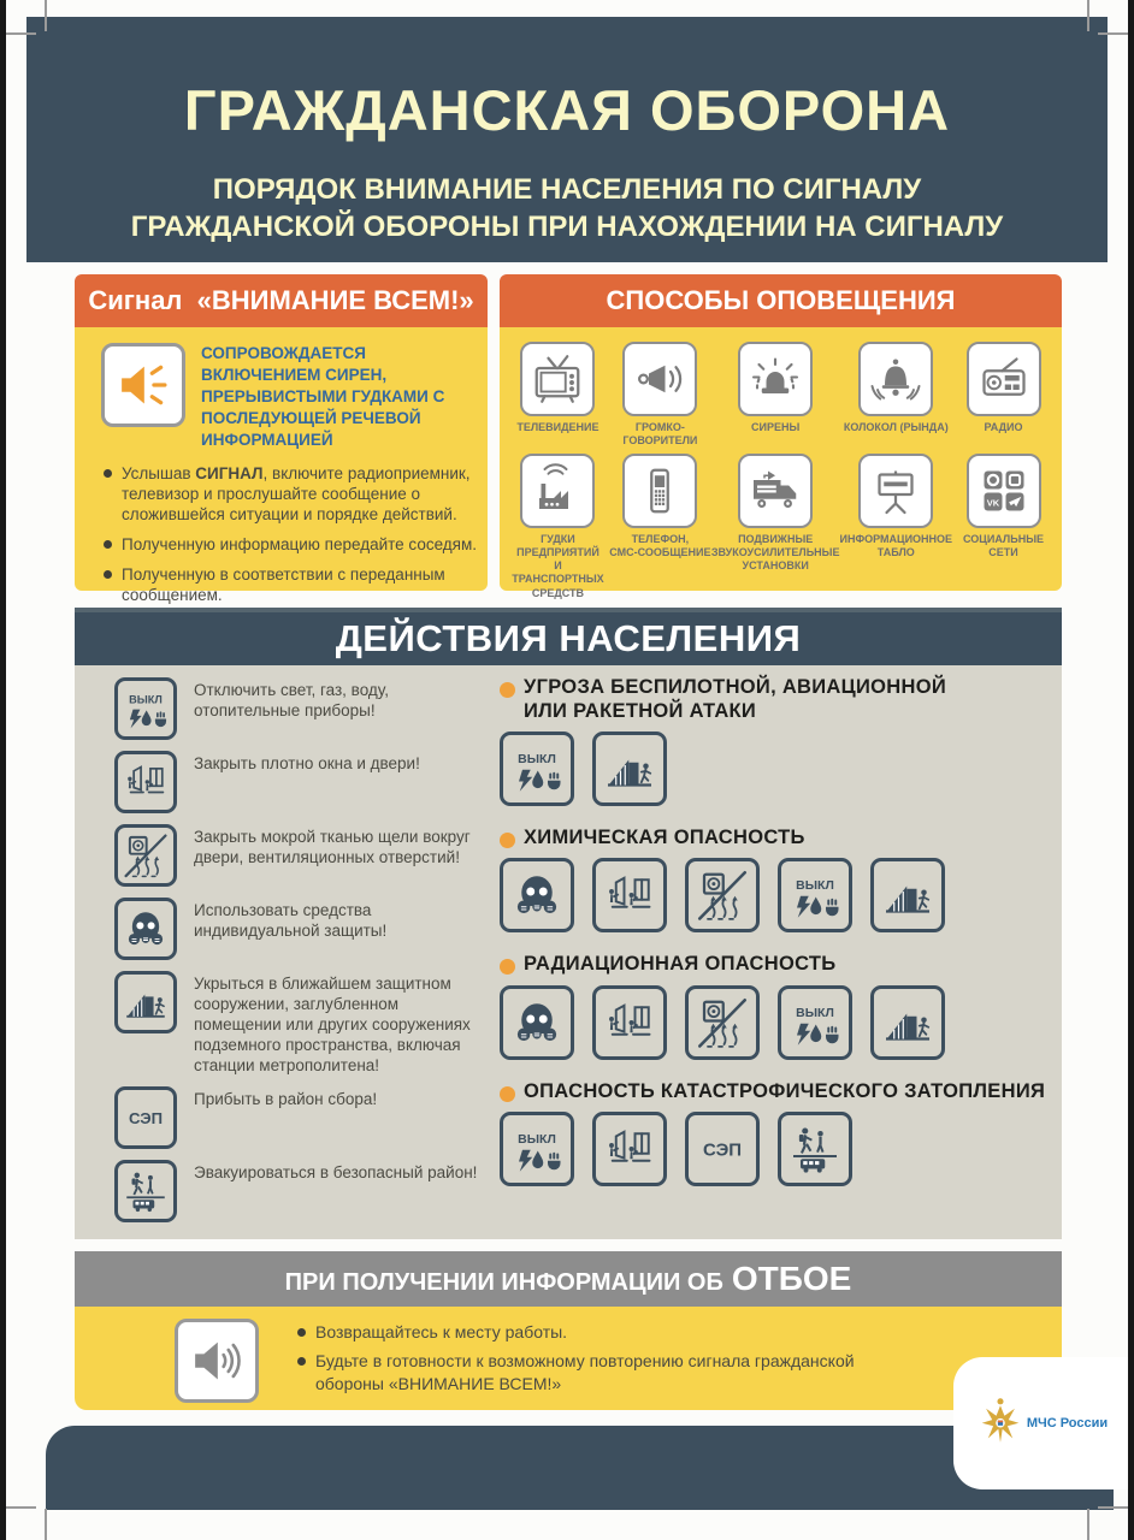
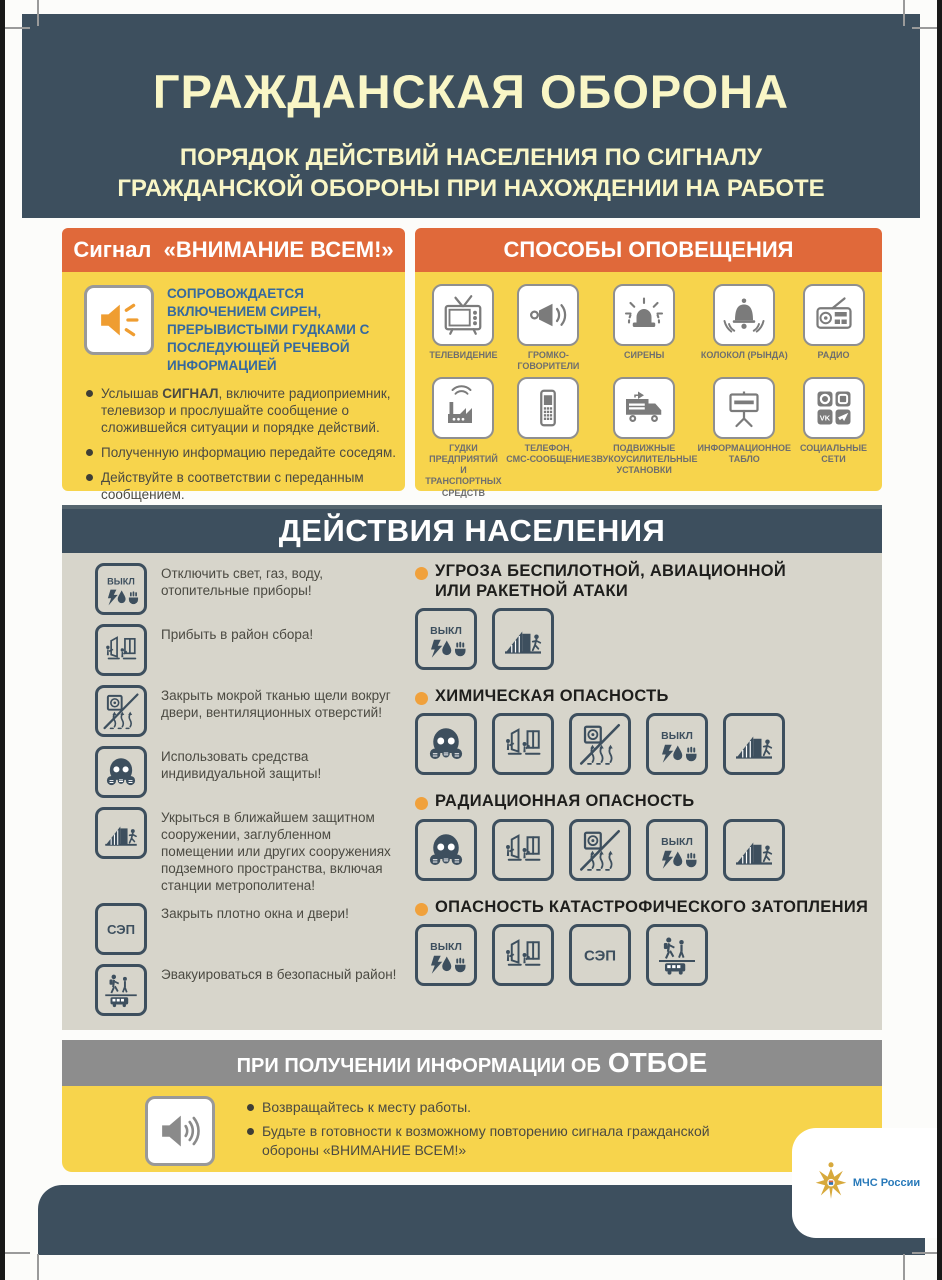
  ГРАЖДАНСКАЯ ОБОРОНА
- ПОРЯДОК ВНИМАНИЕ НАСЕЛЕНИЯ ПО СИГНАЛУ
+ ПОРЯДОК ДЕЙСТВИЙ НАСЕЛЕНИЯ ПО СИГНАЛУ
- ГРАЖДАНСКОЙ ОБОРОНЫ ПРИ НАХОЖДЕНИИ НА СИГНАЛУ
+ ГРАЖДАНСКОЙ ОБОРОНЫ ПРИ НАХОЖДЕНИИ НА РАБОТЕ
  Сигнал
  «ВНИМАНИЕ ВСЕМ!»
  СОПРОВОЖДАЕТСЯ ВКЛЮЧЕНИЕМ СИРЕН, ПРЕРЫВИСТЫМИ ГУДКАМИ С ПОСЛЕДУЮЩЕЙ РЕЧЕВОЙ ИНФОРМАЦИЕЙ
  Услышав СИГНАЛ, включите радиоприемник, телевизор и прослушайте сообщение о сложившейся ситуации и порядке действий.
  Полученную информацию передайте соседям.
- Полученную в соответствии с переданным сообщением.
+ Действуйте в соответствии с переданным сообщением.
  СПОСОБЫ ОПОВЕЩЕНИЯ
  ТЕЛЕВИДЕНИЕ
  ГРОМКО-
  ГОВОРИТЕЛИ
  СИРЕНЫ
  КОЛОКОЛ (РЫНДА)
  РАДИО
  ГУДКИ ПРЕДПРИЯТИЙ
  И ТРАНСПОРТНЫХ
  СРЕДСТВ
  ТЕЛЕФОН,
  СМС-СООБЩЕНИЕ
  ПОДВИЖНЫЕ
  ЗВУКОУСИЛИТЕЛЬНЫЕ
  УСТАНОВКИ
  ИНФОРМАЦИОННОЕ
  ТАБЛО
  VK
  СОЦИАЛЬНЫЕ
  СЕТИ
  ДЕЙСТВИЯ НАСЕЛЕНИЯ
  ВЫКЛ
  Отключить свет, газ, воду, отопительные приборы!
- Закрыть плотно окна и двери!
+ Прибыть в район сбора!
  Закрыть мокрой тканью щели вокруг двери, вентиляционных отверстий!
  Использовать средства индивидуальной защиты!
  Укрыться в ближайшем защитном сооружении, заглубленном помещении или других сооружениях подземного пространства, включая станции метрополитена!
  СЭП
- Прибыть в район сбора!
+ Закрыть плотно окна и двери!
  Эвакуироваться в безопасный район!
  УГРОЗА БЕСПИЛОТНОЙ, АВИАЦИОННОЙ
  ИЛИ РАКЕТНОЙ АТАКИ
  ВЫКЛ
  ХИМИЧЕСКАЯ ОПАСНОСТЬ
  ВЫКЛ
  РАДИАЦИОННАЯ ОПАСНОСТЬ
  ВЫКЛ
  ОПАСНОСТЬ КАТАСТРОФИЧЕСКОГО ЗАТОПЛЕНИЯ
  ВЫКЛ
  СЭП
  ПРИ ПОЛУЧЕНИИ ИНФОРМАЦИИ ОБ
  ОТБОЕ
  Возвращайтесь к месту работы.
  Будьте в готовности к возможному повторению сигнала гражданской обороны «ВНИМАНИЕ ВСЕМ!»
  МЧС России
